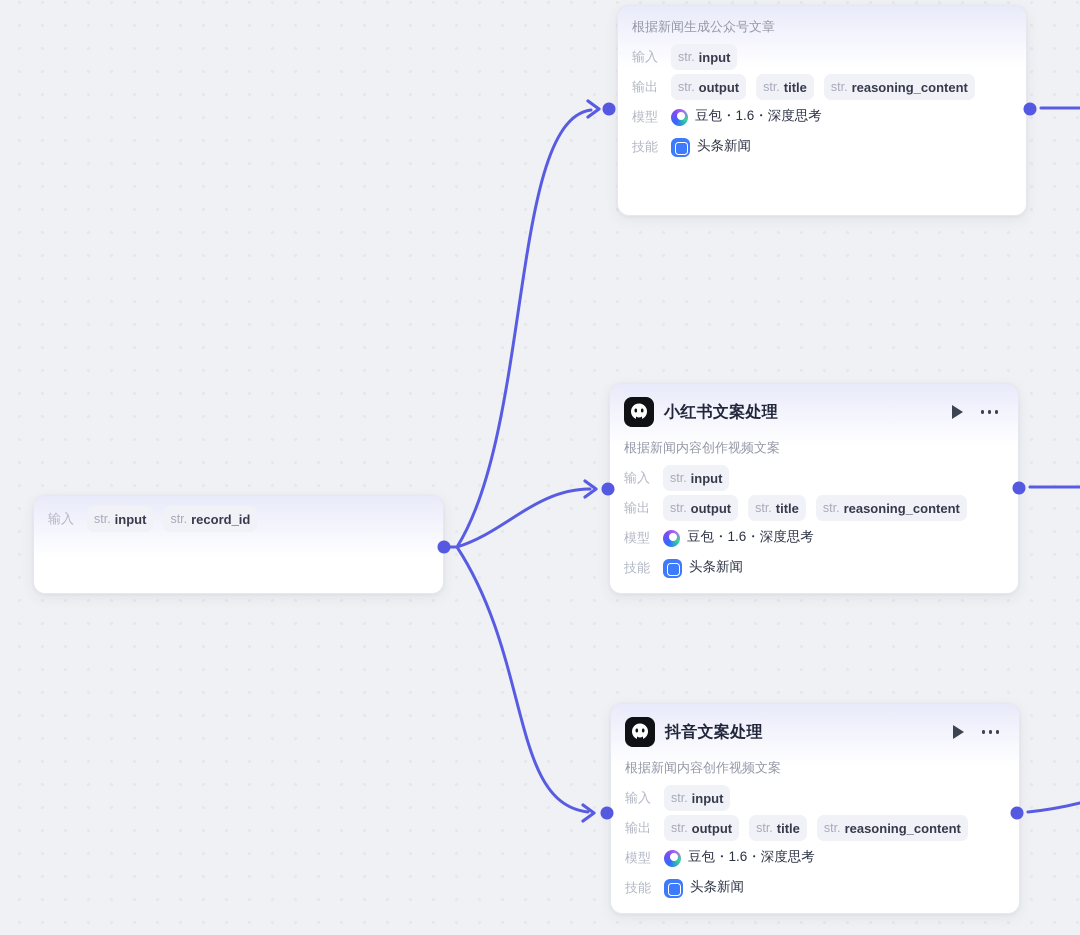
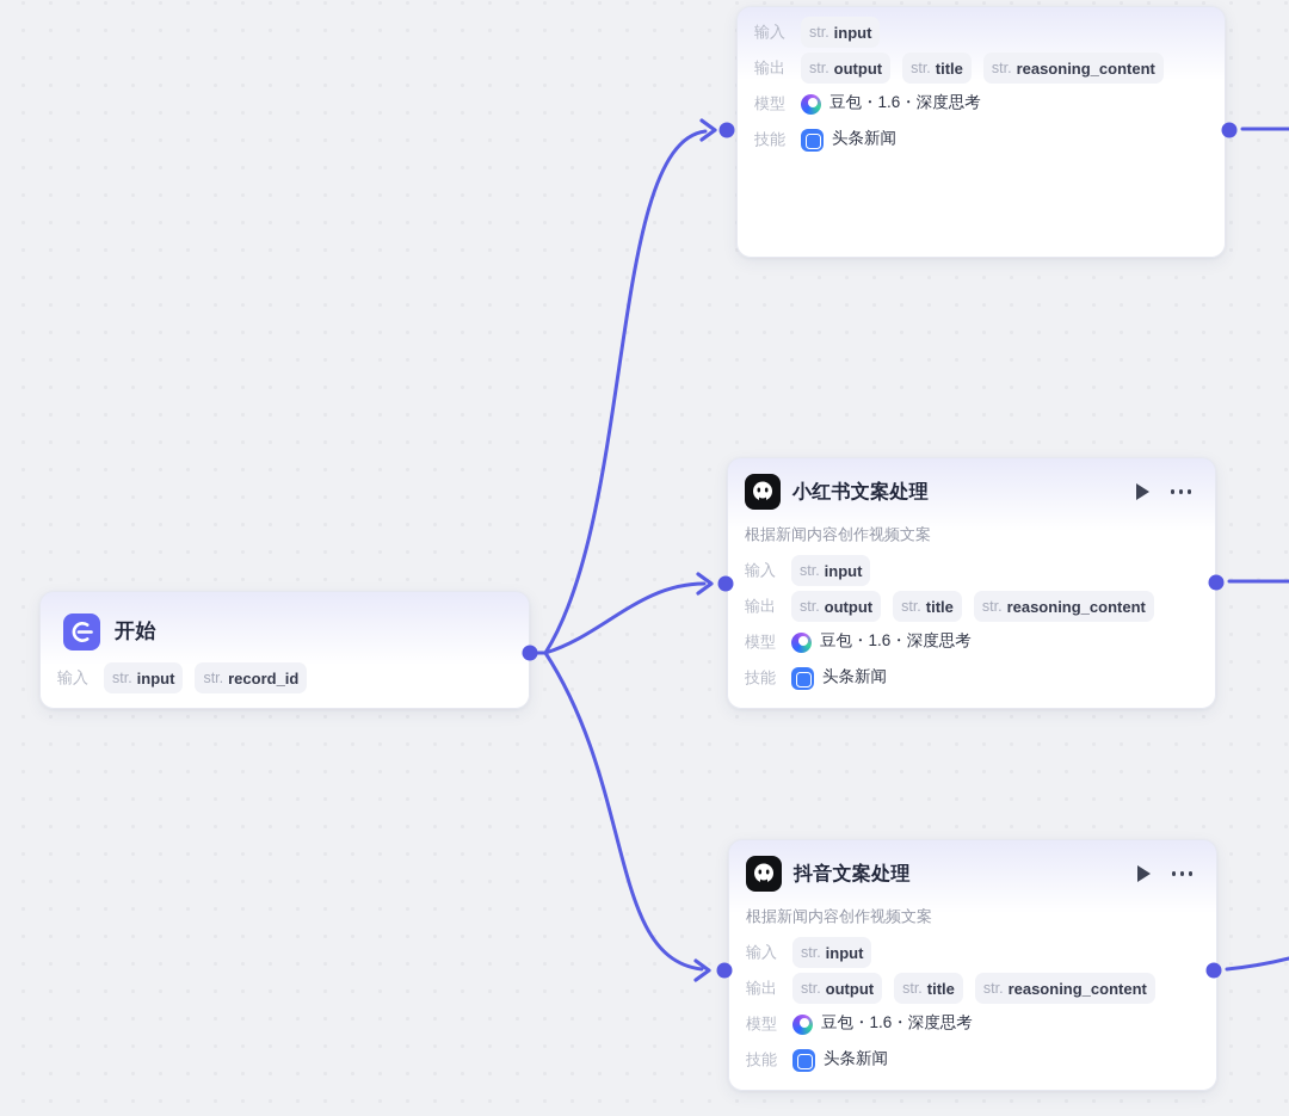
+ 开始
  输入
  str.
  input
  str.
  record_id
- 根据新闻生成公众号文章
  输入
  str.
  input
  输出
  str.
  output
  str.
  title
  str.
  reasoning_content
  模型
  豆包・1.6・深度思考
  技能
  头条新闻
  小红书文案处理
  根据新闻内容创作视频文案
  输入
  str.
  input
  输出
  str.
  output
  str.
  title
  str.
  reasoning_content
  模型
  豆包・1.6・深度思考
  技能
  头条新闻
  抖音文案处理
  根据新闻内容创作视频文案
  输入
  str.
  input
  输出
  str.
  output
  str.
  title
  str.
  reasoning_content
  模型
  豆包・1.6・深度思考
  技能
  头条新闻
